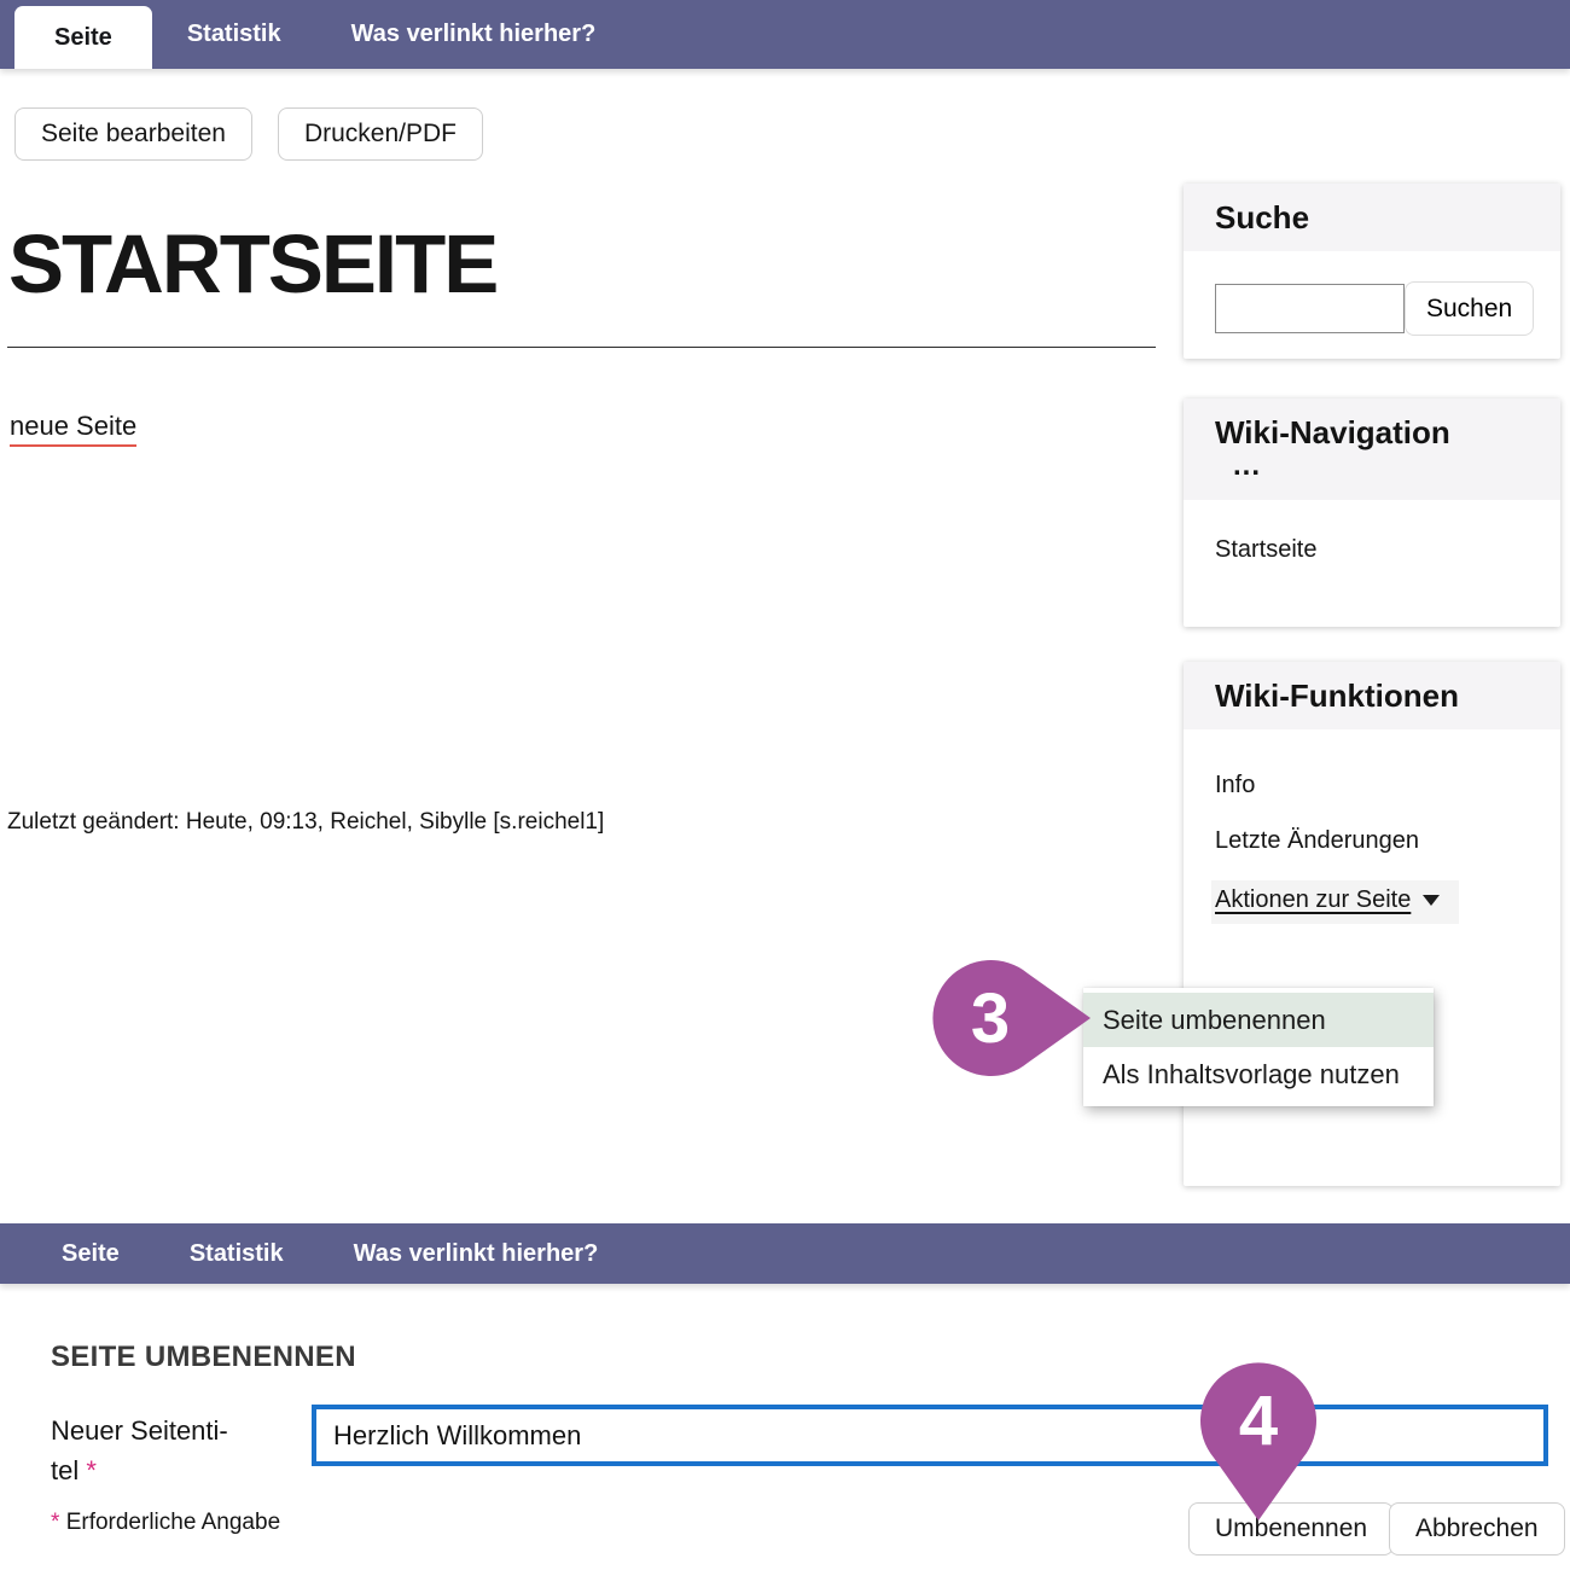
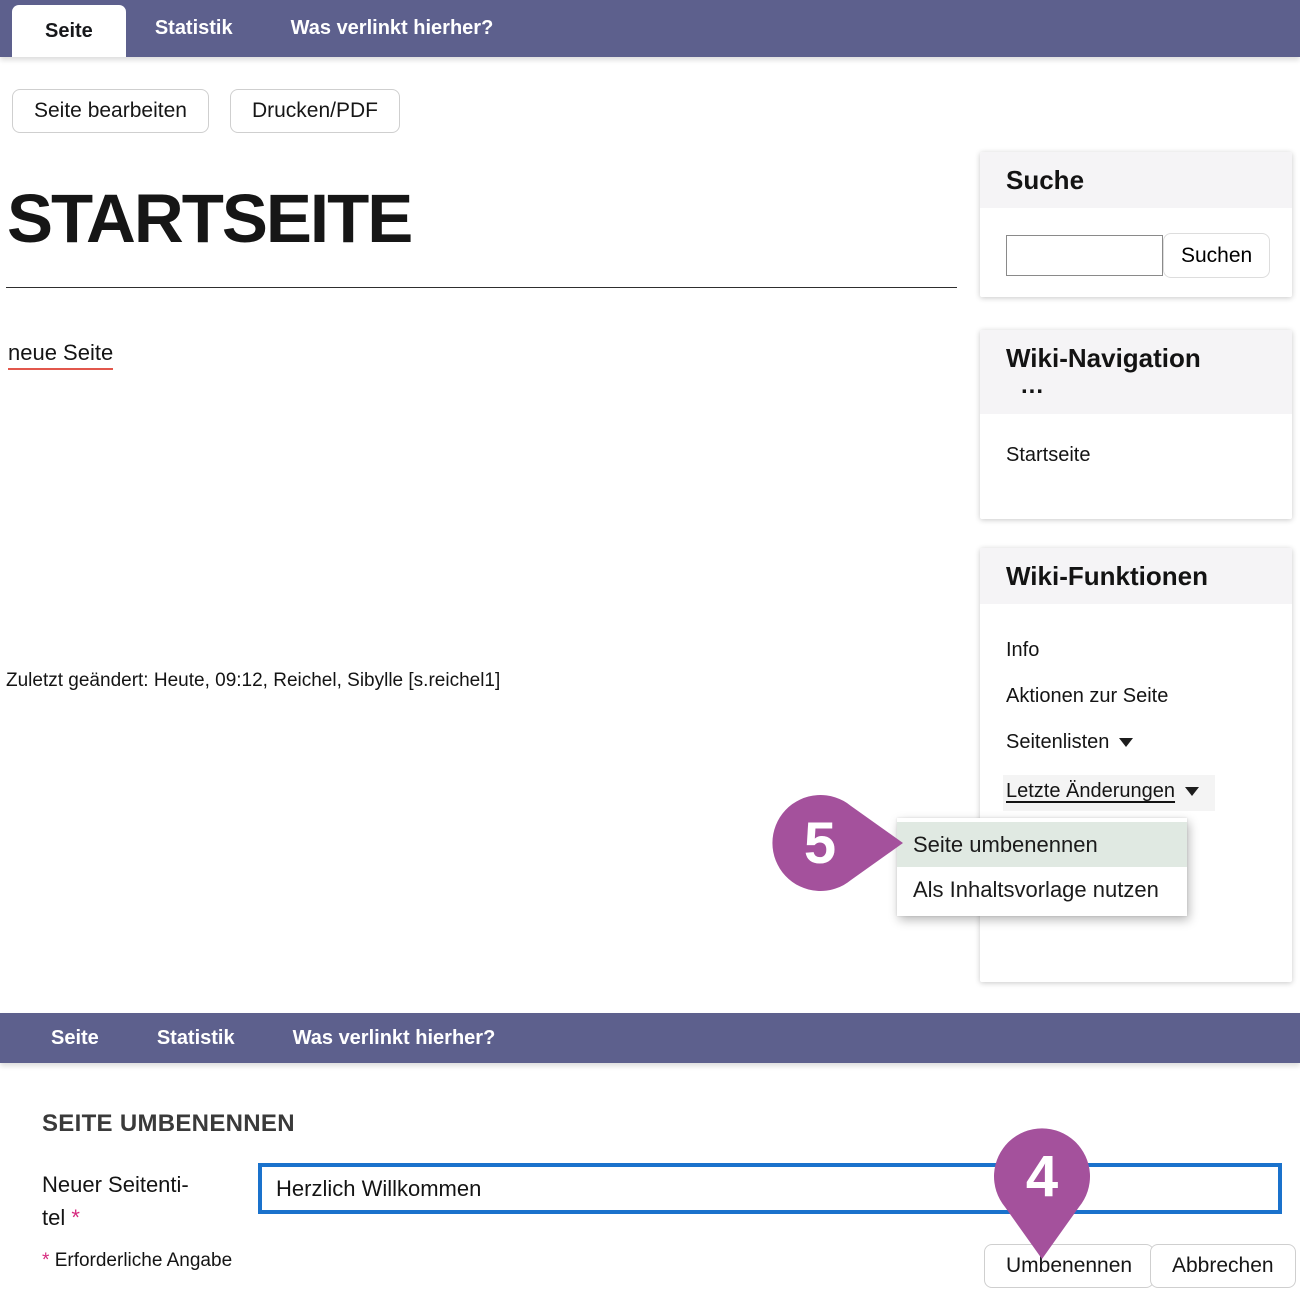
  Seite
  Statistik
  Was verlinkt hierher?
  Seite bearbeiten
  Drucken/PDF
  STARTSEITE
  neue Seite
- Zuletzt geändert: Heute, 09:13, Reichel, Sibylle [s.reichel1]
+ Zuletzt geändert: Heute, 09:12, Reichel, Sibylle [s.reichel1]
  Suche
  Suchen
  Wiki-Navigation
  ...
  Startseite
  Wiki-Funktionen
  Info
- Letzte Änderungen
+ Aktionen zur Seite
+ Seitenlisten
- Aktionen zur Seite
+ Letzte Änderungen
  Seite umbenennen
  Als Inhaltsvorlage nutzen
- 3
+ 5
  Seite
  Statistik
  Was verlinkt hierher?
  SEITE UMBENENNEN
  Neuer Seitenti-
  tel *
  Herzlich Willkommen
  * Erforderliche Angabe
  Umbenennen
  Abbrechen
  4
